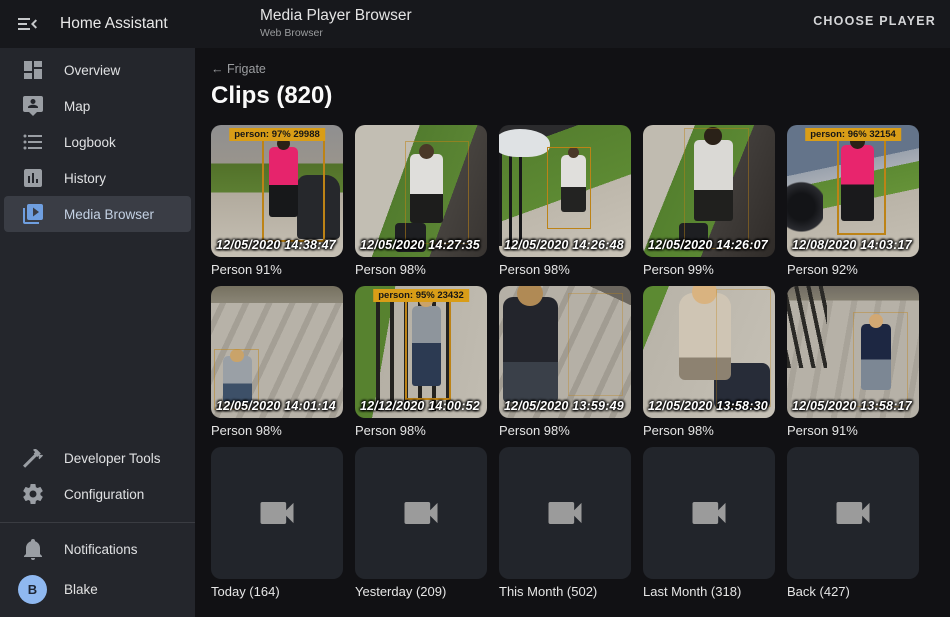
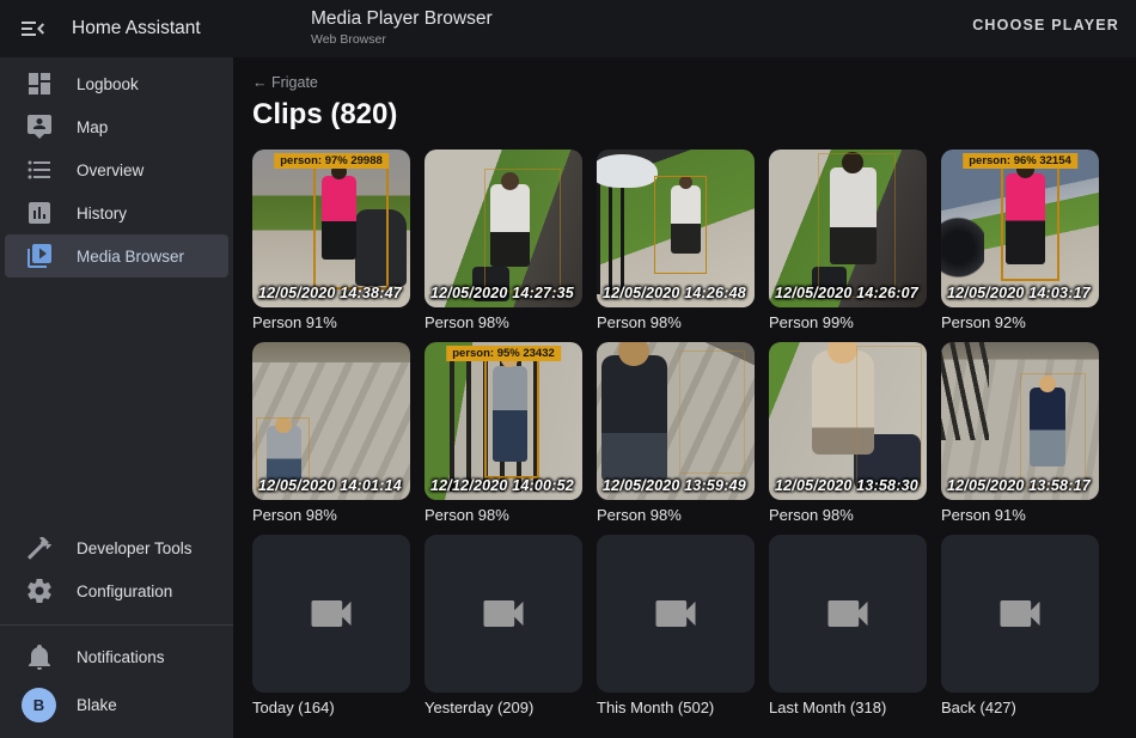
  Home Assistant
  Media Player Browser
  Web Browser
  CHOOSE PLAYER
- Overview
+ Logbook
  Map
- Logbook
+ Overview
  History
  Media Browser
  Developer Tools
  Configuration
  Notifications
  B
  Blake
  ← Frigate
  Clips (820)
  person: 97% 29988
  12/05/2020 14:38:47
  Person 91%
  12/05/2020 14:27:35
  Person 98%
  12/05/2020 14:26:48
  Person 98%
  12/05/2020 14:26:07
  Person 99%
  person: 96% 32154
- 12/08/2020 14:03:17
+ 12/05/2020 14:03:17
  Person 92%
  12/05/2020 14:01:14
  Person 98%
  person: 95% 23432
  12/12/2020 14:00:52
  Person 98%
  12/05/2020 13:59:49
  Person 98%
  12/05/2020 13:58:30
  Person 98%
  12/05/2020 13:58:17
  Person 91%
  Today (164)
  Yesterday (209)
  This Month (502)
  Last Month (318)
  Back (427)
